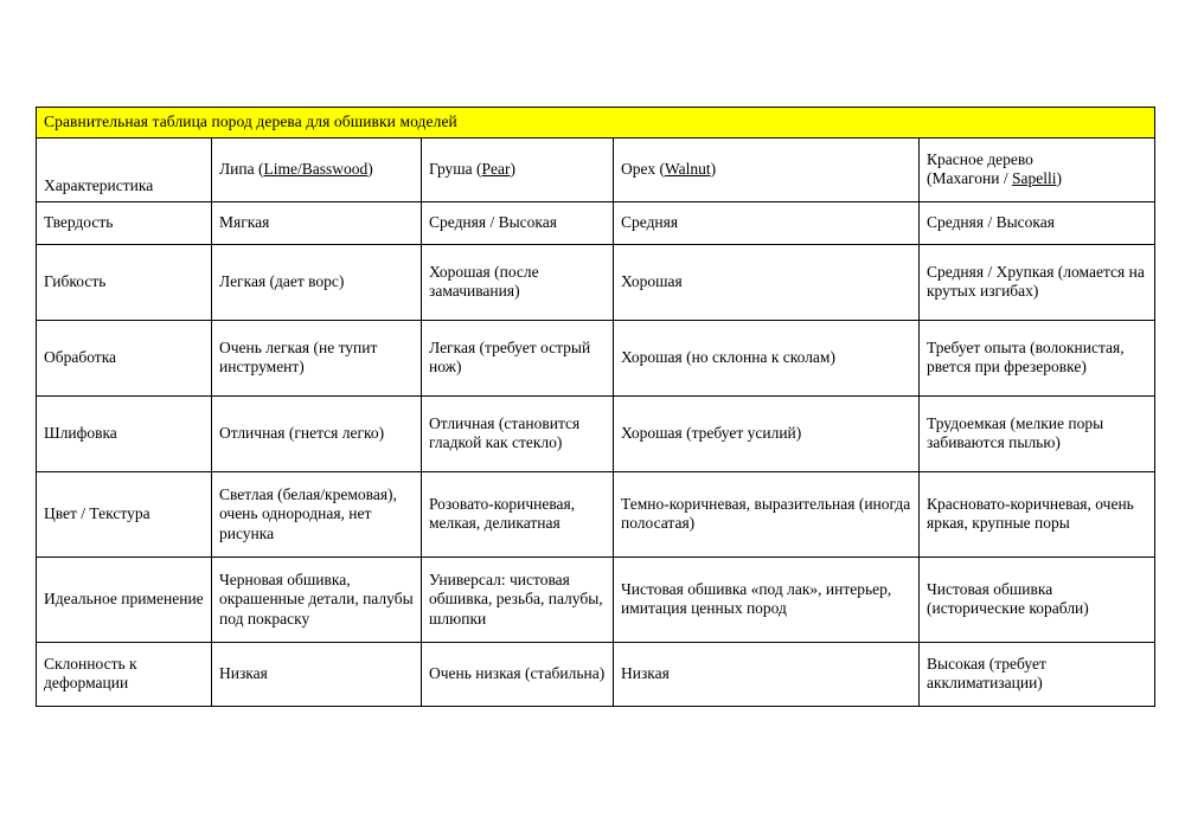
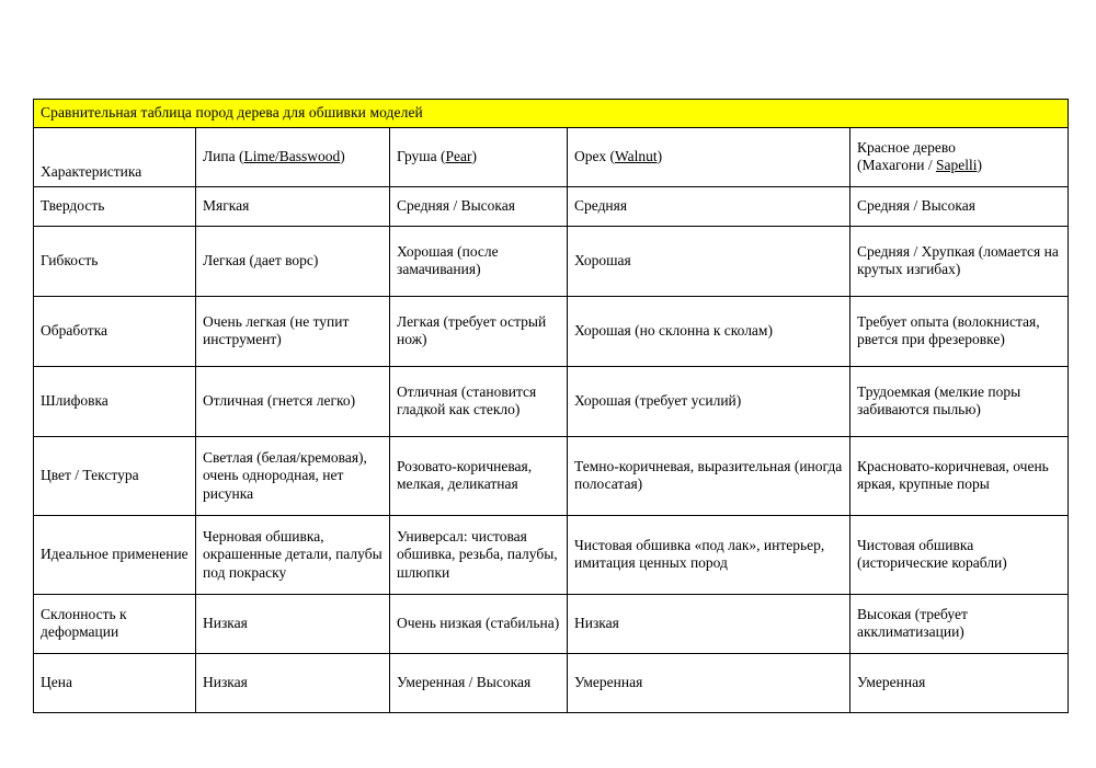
  Сравнительная таблица пород дерева для обшивки моделей
  Характеристика	Липа (Lime/Basswood)	Груша (Pear)	Орех (Walnut)	Красное дерево(Махагони / Sapelli)
  Твердость	Мягкая	Средняя / Высокая	Средняя	Средняя / Высокая
  Гибкость	Легкая (дает ворс)	Хорошая (после замачивания)	Хорошая	Средняя / Хрупкая (ломается на крутых изгибах)
  Обработка	Очень легкая (не тупит инструмент)	Легкая (требует острый нож)	Хорошая (но склонна к сколам)	Требует опыта (волокнистая, рвется при фрезеровке)
  Шлифовка	Отличная (гнется легко)	Отличная (становится гладкой как стекло)	Хорошая (требует усилий)	Трудоемкая (мелкие поры забиваются пылью)
  Цвет / Текстура	Светлая (белая/кремовая), очень однородная, нет рисунка	Розовато-коричневая, мелкая, деликатная	Темно-коричневая, выразительная (иногда полосатая)	Красновато-коричневая, очень яркая, крупные поры
  Идеальное применение	Черновая обшивка, окрашенные детали, палубы под покраску	Универсал: чистовая обшивка, резьба, палубы, шлюпки	Чистовая обшивка «под лак», интерьер, имитация ценных пород	Чистовая обшивка (исторические корабли)
  Склонность к деформации	Низкая	Очень низкая (стабильна)	Низкая	Высокая (требует акклиматизации)
+ Цена	Низкая	Умеренная / Высокая	Умеренная	Умеренная
